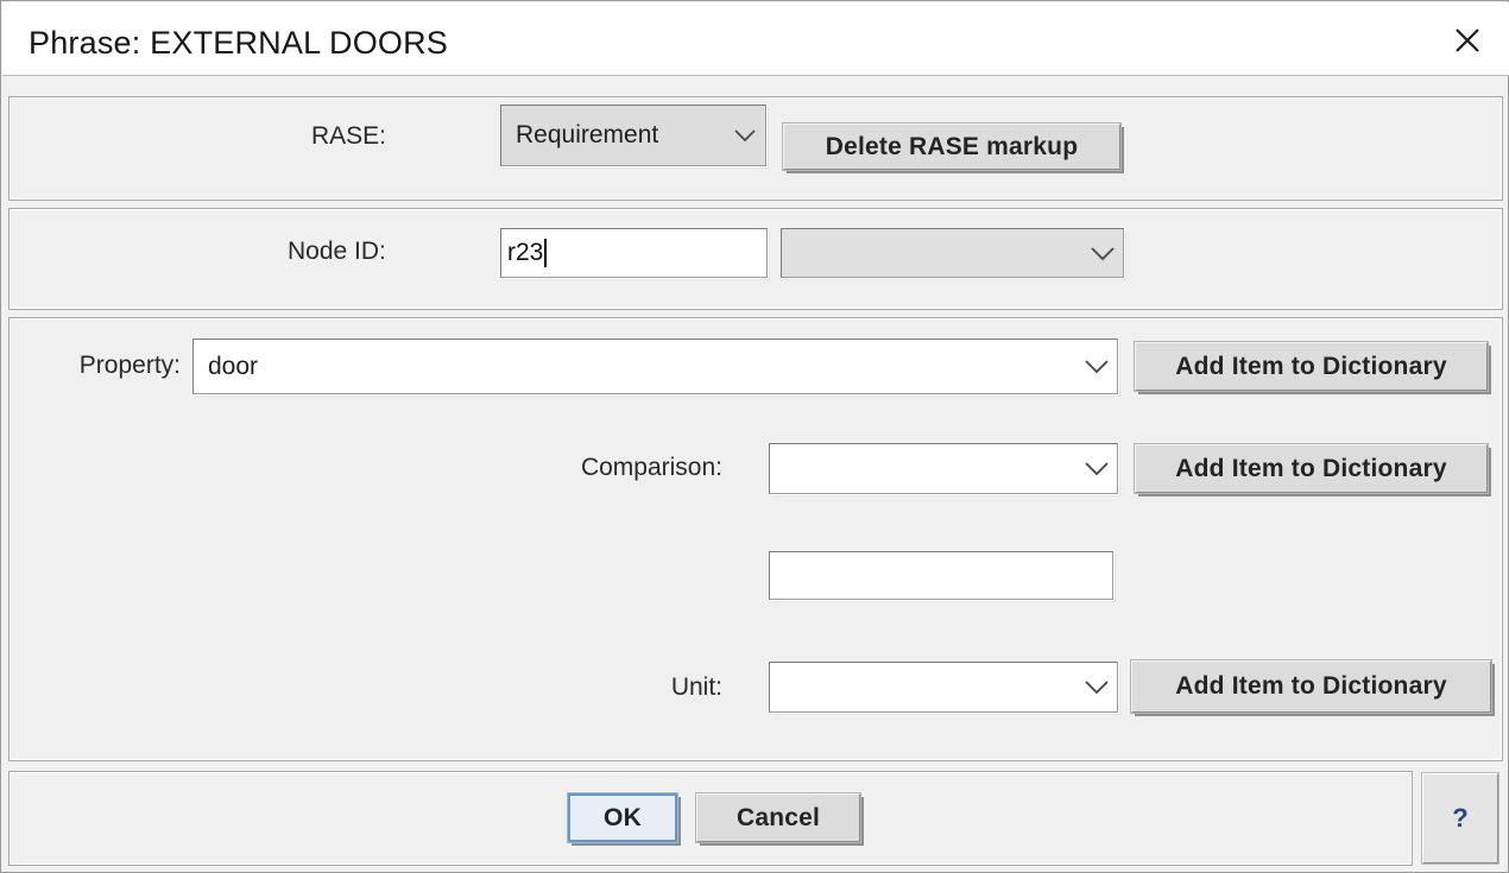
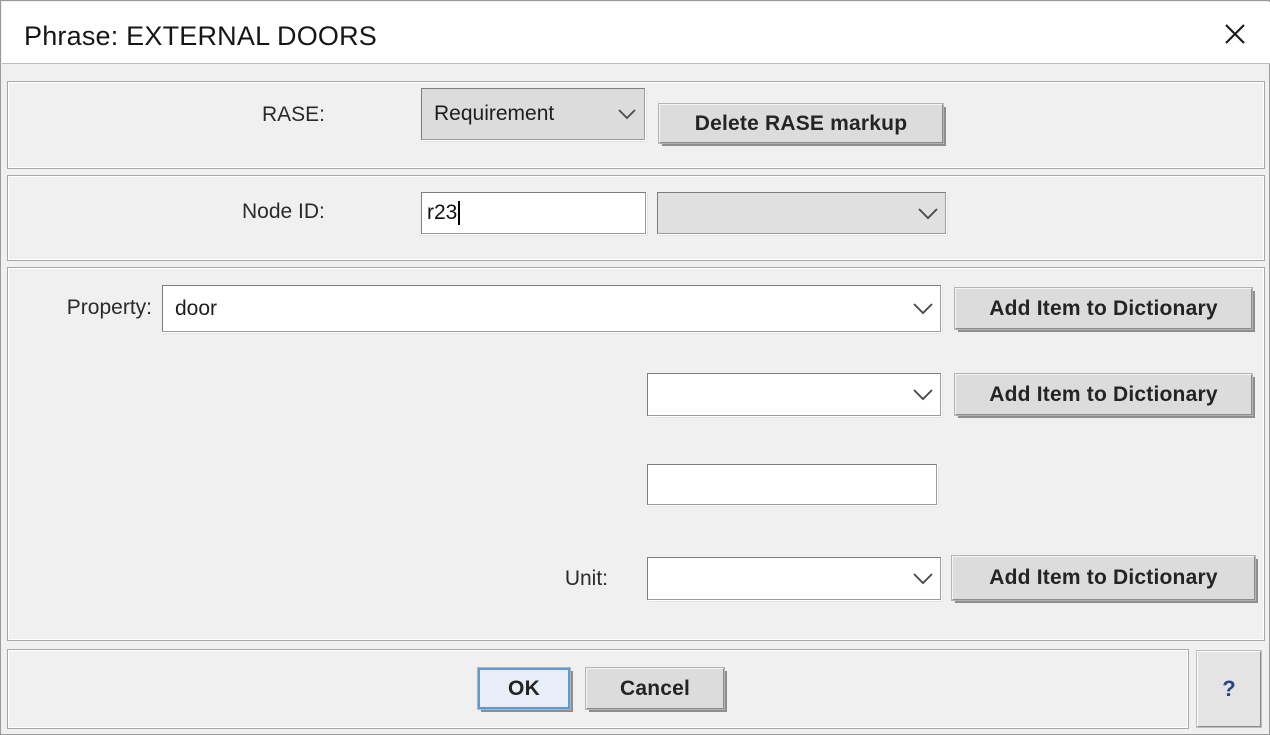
  Phrase: EXTERNAL DOORS
  RASE:
  Requirement
  Delete RASE markup
  Node ID:
  r23
  Property:
  door
  Add Item to Dictionary
- Comparison:
  Add Item to Dictionary
  Unit:
  Add Item to Dictionary
  OK
  Cancel
  ?
